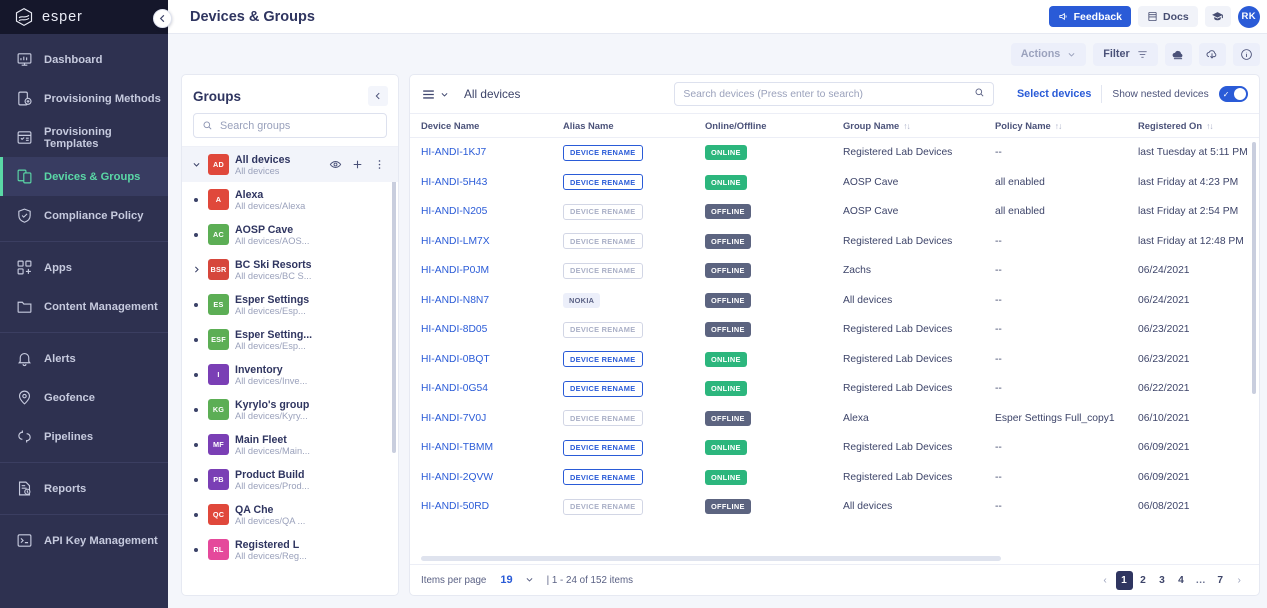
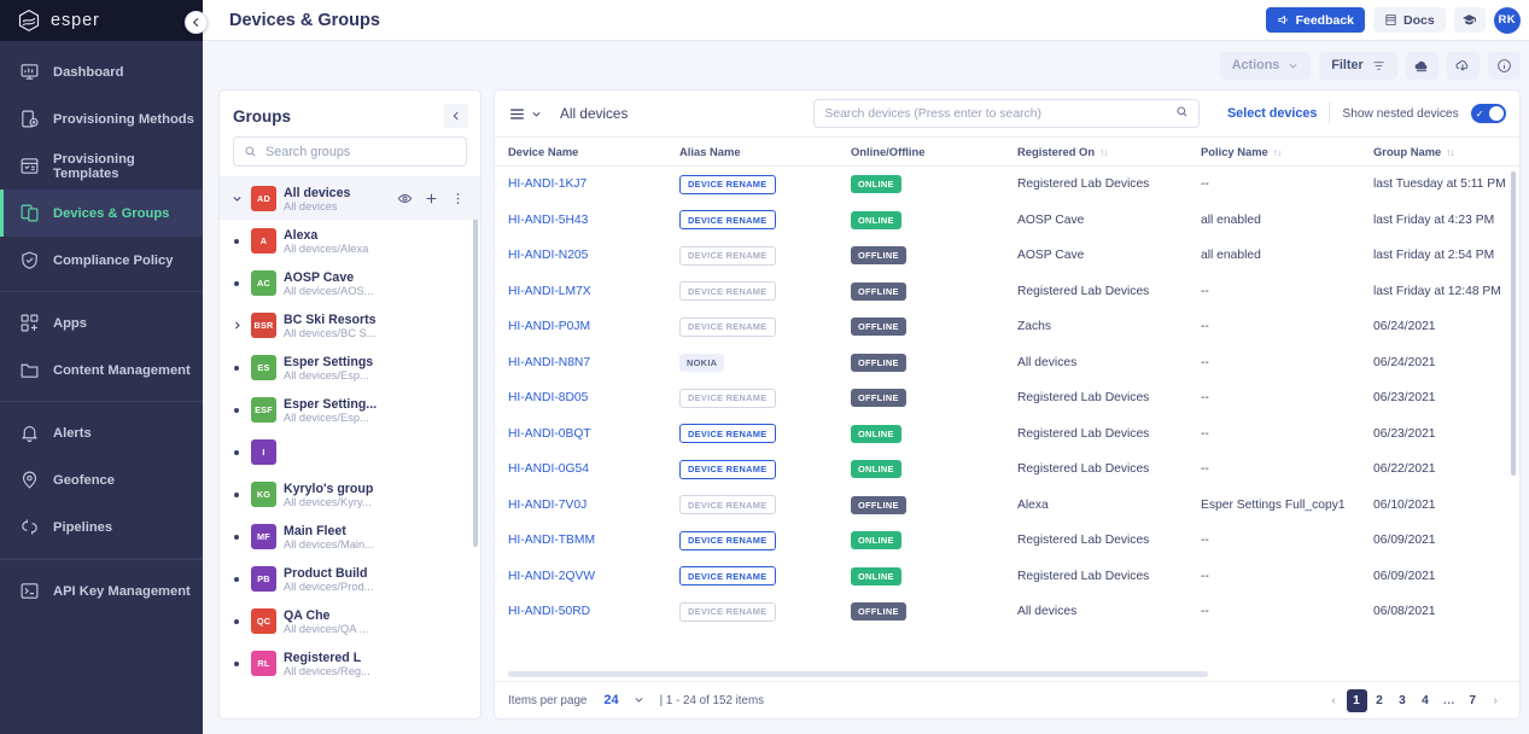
  esper
  Dashboard
  Provisioning Methods
  Provisioning Templates
  Devices & Groups
  Compliance Policy
  Apps
  Content Management
  Alerts
  Geofence
  Pipelines
- Reports
  API Key Management
  Devices & Groups
  Feedback
  Docs
  RK
  Actions
  Filter
  Groups
  Search groups
  AD
  All devices
  All devices
  A
  Alexa
  All devices/Alexa
  AC
  AOSP Cave
  All devices/AOS...
  BSR
  BC Ski Resorts
  All devices/BC S...
  ES
  Esper Settings
  All devices/Esp...
  ESF
  Esper Setting...
  All devices/Esp...
  I
- Inventory
- All devices/Inve...
  KG
  Kyrylo's group
  All devices/Kyry...
  MF
  Main Fleet
  All devices/Main...
  PB
  Product Build
  All devices/Prod...
  QC
  QA Che
  All devices/QA ...
  RL
  Registered L
  All devices/Reg...
  All devices
  Search devices (Press enter to search)
  Select devices
  Show nested devices
  ✓
  Device Name
  Alias Name
  Online/Offline
- Group Name
+ Registered On
  ↑↓
  Policy Name
  ↑↓
- Registered On
+ Group Name
  ↑↓
  HI-ANDI-1KJ7
  DEVICE RENAME
  ONLINE
  Registered Lab Devices
  --
  last Tuesday at 5:11 PM
  HI-ANDI-5H43
  DEVICE RENAME
  ONLINE
  AOSP Cave
  all enabled
  last Friday at 4:23 PM
  HI-ANDI-N205
  DEVICE RENAME
  OFFLINE
  AOSP Cave
  all enabled
  last Friday at 2:54 PM
  HI-ANDI-LM7X
  DEVICE RENAME
  OFFLINE
  Registered Lab Devices
  --
  last Friday at 12:48 PM
  HI-ANDI-P0JM
  DEVICE RENAME
  OFFLINE
  Zachs
  --
  06/24/2021
  HI-ANDI-N8N7
  NOKIA
  OFFLINE
  All devices
  --
  06/24/2021
  HI-ANDI-8D05
  DEVICE RENAME
  OFFLINE
  Registered Lab Devices
  --
  06/23/2021
  HI-ANDI-0BQT
  DEVICE RENAME
  ONLINE
  Registered Lab Devices
  --
  06/23/2021
  HI-ANDI-0G54
  DEVICE RENAME
  ONLINE
  Registered Lab Devices
  --
  06/22/2021
  HI-ANDI-7V0J
  DEVICE RENAME
  OFFLINE
  Alexa
  Esper Settings Full_copy1
  06/10/2021
  HI-ANDI-TBMM
  DEVICE RENAME
  ONLINE
  Registered Lab Devices
  --
  06/09/2021
  HI-ANDI-2QVW
  DEVICE RENAME
  ONLINE
  Registered Lab Devices
  --
  06/09/2021
  HI-ANDI-50RD
  DEVICE RENAME
  OFFLINE
  All devices
  --
  06/08/2021
  Items per page
- 19
+ 24
  | 1 - 24 of 152 items
  ‹
  1
  2
  3
  4
  …
  7
  ›
